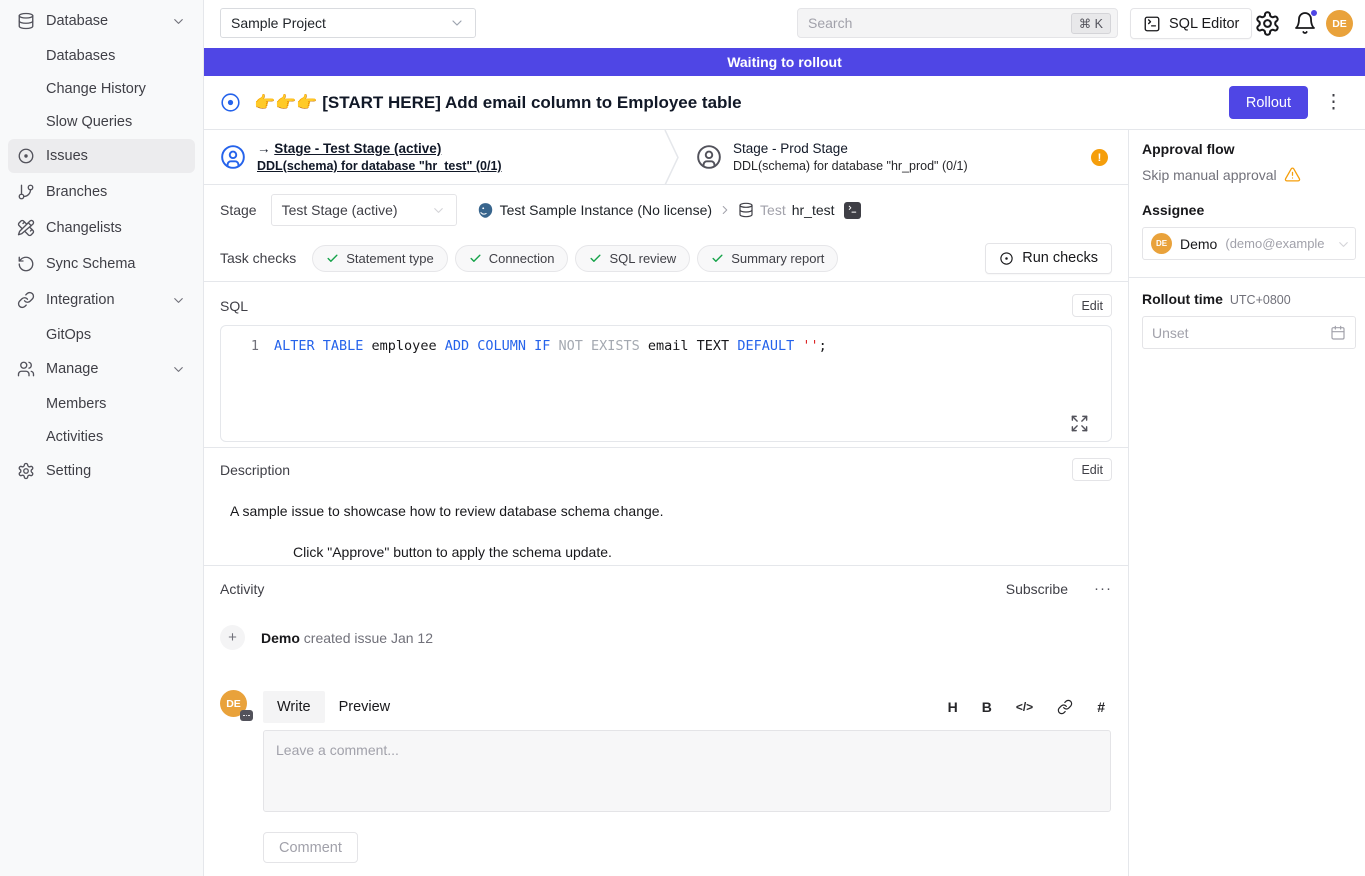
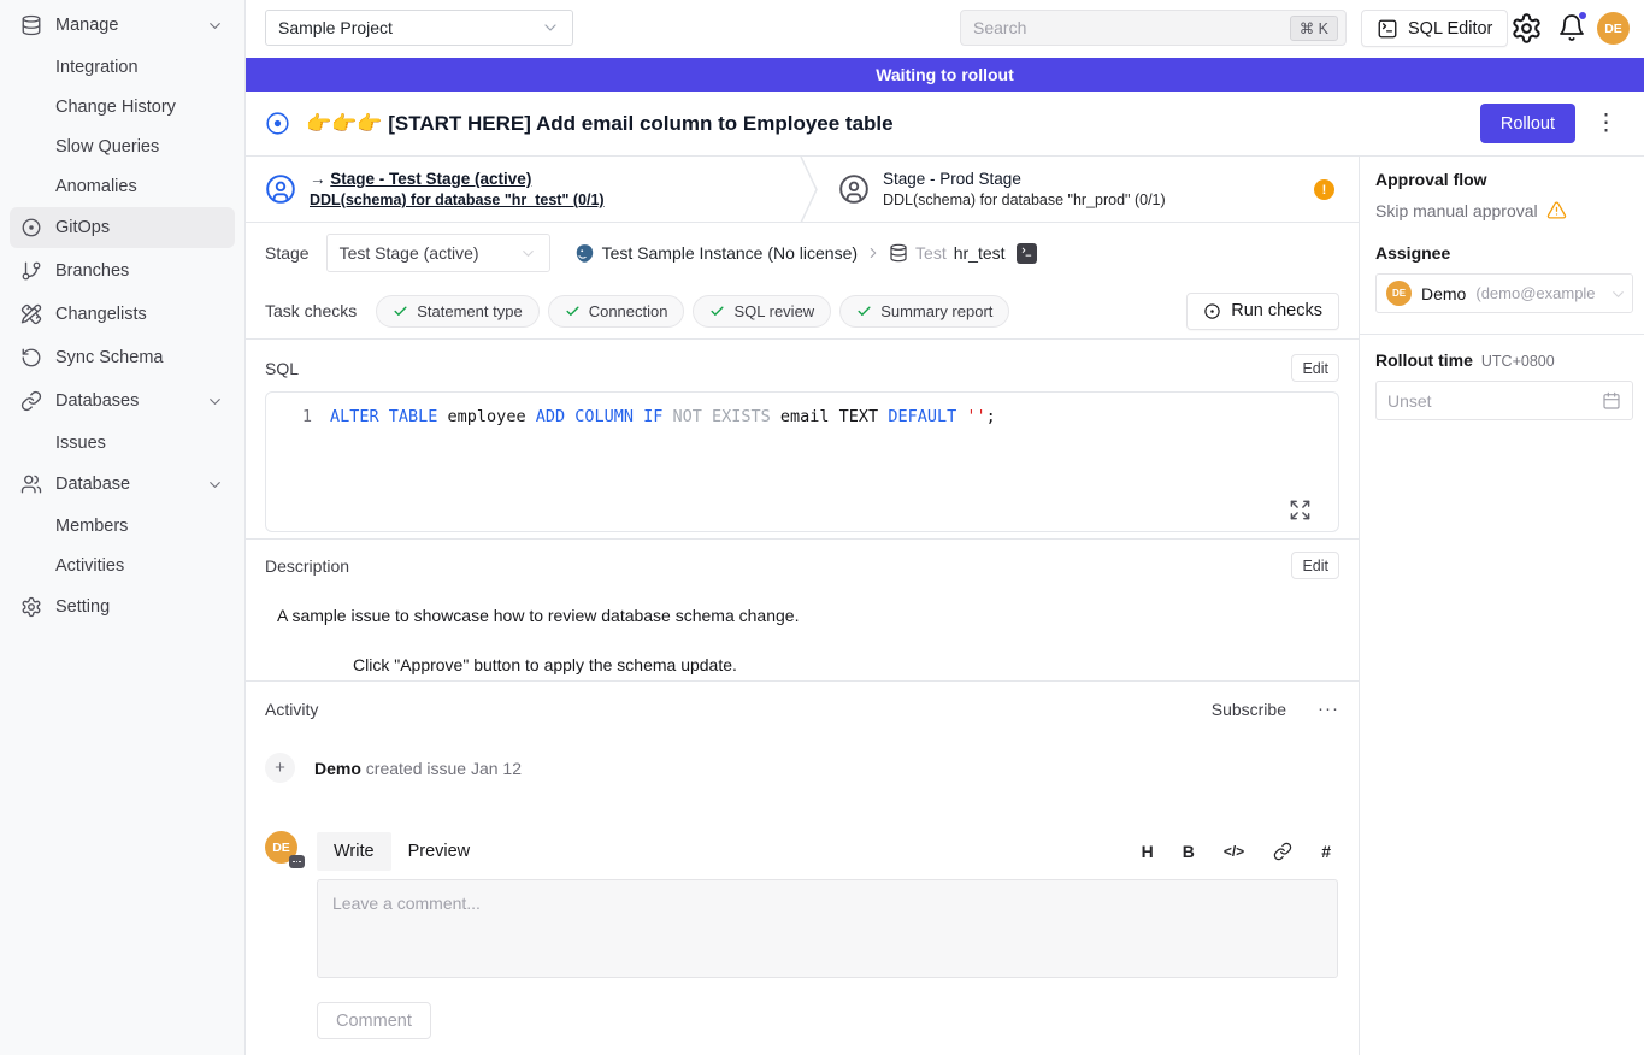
- Database
+ Manage
- Databases
+ Integration
  Change History
  Slow Queries
+ Anomalies
- Issues
+ GitOps
  Branches
  Changelists
  Sync Schema
- Integration
+ Databases
- GitOps
+ Issues
- Manage
+ Database
  Members
  Activities
  Setting
  Sample Project
  Search
  ⌘ K
  SQL Editor
  DE
  Waiting to rollout
  👉👉👉 [START HERE] Add email column to Employee table
  Rollout
  ⋮
  → Stage - Test Stage (active)
  DDL(schema) for database "hr_test" (0/1)
  Stage - Prod Stage
  DDL(schema) for database "hr_prod" (0/1)
  !
  Stage
  Test Stage (active)
  Test Sample Instance (No license)
  Test
  hr_test
  Task checks
  Statement type
  Connection
  SQL review
  Summary report
  Run checks
  SQL
  Edit
  1
  ALTER TABLE employee ADD COLUMN IF NOT EXISTS email TEXT DEFAULT '';
  Description
  Edit
  A sample issue to showcase how to review database schema change.
  Click "Approve" button to apply the schema update.
  Activity
  Subscribe
  ···
  +
  Demo created issue Jan 12
  DE
  Write
  Preview
  H
  B
  </>
  #
  Leave a comment... Comment
  Approval flow
  Skip manual approval
  Assignee
  DE
  Demo
  (demo@example
  Rollout time
  UTC+0800
  Unset
